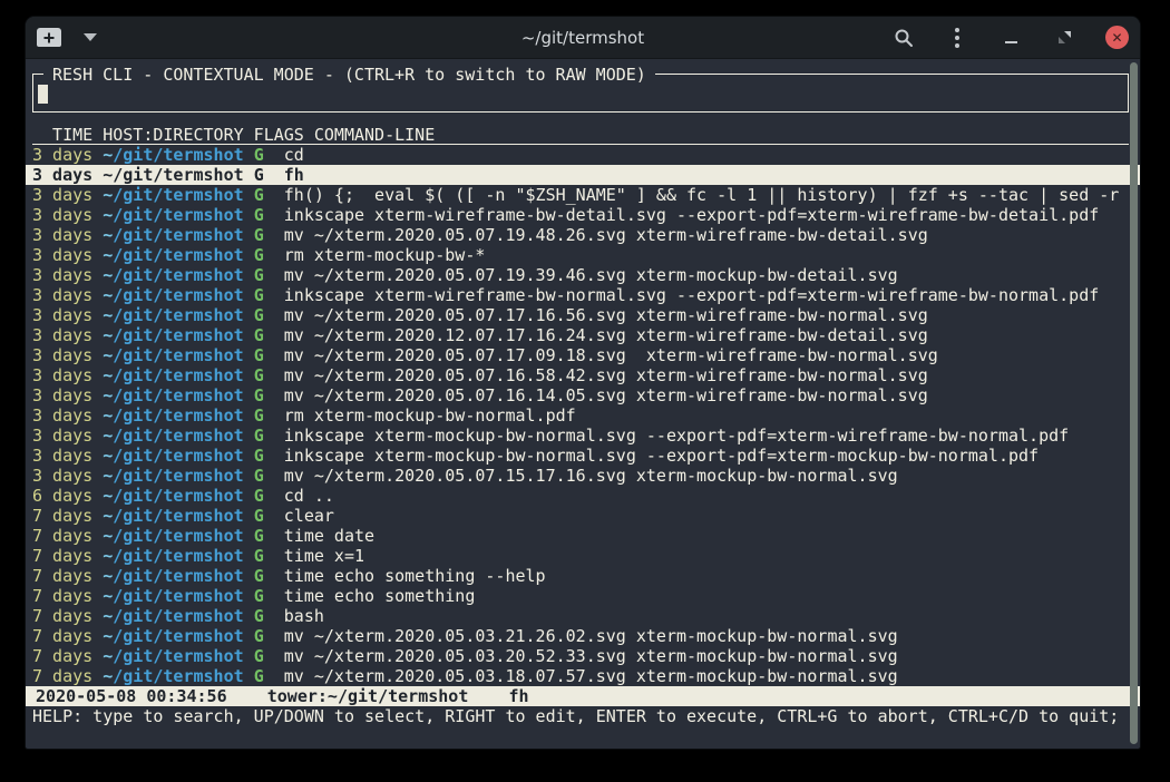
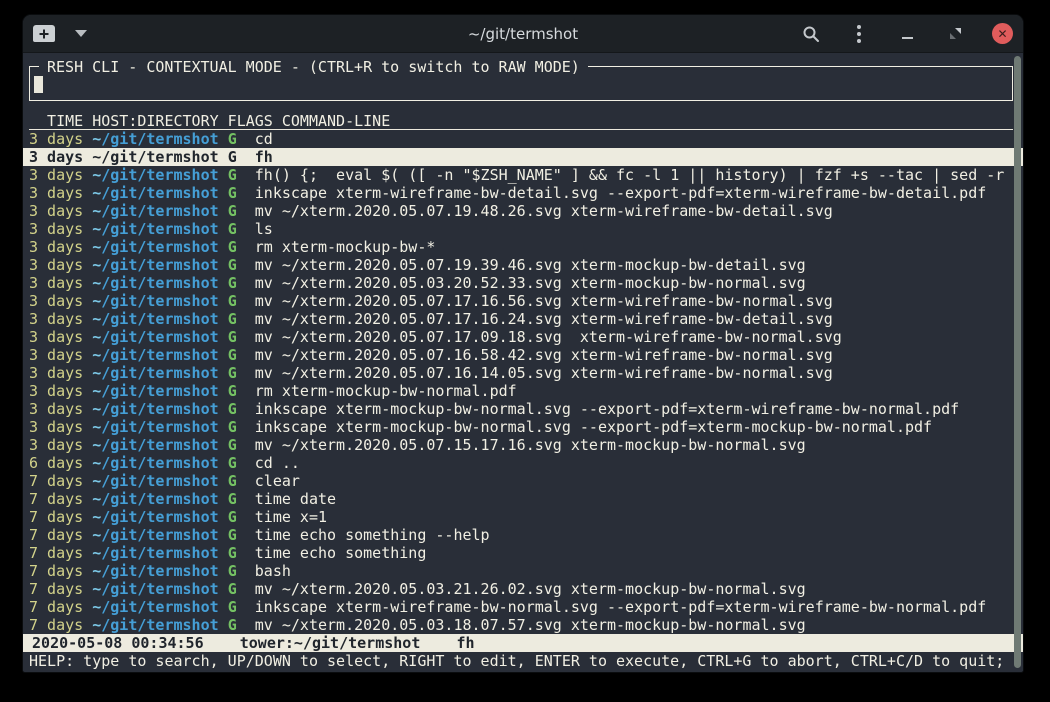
  ~/git/termshot
  ✕
  RESH CLI - CONTEXTUAL MODE - (CTRL+R to switch to RAW MODE)
  TIME HOST:DIRECTORY FLAGS COMMAND-LINE
  3 days ~/git/termshot G cd
  3 days ~/git/termshot G fh
  3 days ~/git/termshot G fh() {; eval $( ([ -n "$ZSH_NAME" ] && fc -l 1 || history) | fzf +s --tac | sed -r
  3 days ~/git/termshot G inkscape xterm-wireframe-bw-detail.svg --export-pdf=xterm-wireframe-bw-detail.pdf
  3 days ~/git/termshot G mv ~/xterm.2020.05.07.19.48.26.svg xterm-wireframe-bw-detail.svg
+ 3 days ~/git/termshot G ls
  3 days ~/git/termshot G rm xterm-mockup-bw-*
  3 days ~/git/termshot G mv ~/xterm.2020.05.07.19.39.46.svg xterm-mockup-bw-detail.svg
- 3 days ~/git/termshot G inkscape xterm-wireframe-bw-normal.svg --export-pdf=xterm-wireframe-bw-normal.pdf
+ 3 days ~/git/termshot G mv ~/xterm.2020.05.03.20.52.33.svg xterm-mockup-bw-normal.svg
  3 days ~/git/termshot G mv ~/xterm.2020.05.07.17.16.56.svg xterm-wireframe-bw-normal.svg
- 3 days ~/git/termshot G mv ~/xterm.2020.12.07.17.16.24.svg xterm-wireframe-bw-detail.svg
+ 3 days ~/git/termshot G mv ~/xterm.2020.05.07.17.16.24.svg xterm-wireframe-bw-detail.svg
  3 days ~/git/termshot G mv ~/xterm.2020.05.07.17.09.18.svg xterm-wireframe-bw-normal.svg
  3 days ~/git/termshot G mv ~/xterm.2020.05.07.16.58.42.svg xterm-wireframe-bw-normal.svg
  3 days ~/git/termshot G mv ~/xterm.2020.05.07.16.14.05.svg xterm-wireframe-bw-normal.svg
  3 days ~/git/termshot G rm xterm-mockup-bw-normal.pdf
  3 days ~/git/termshot G inkscape xterm-mockup-bw-normal.svg --export-pdf=xterm-wireframe-bw-normal.pdf
  3 days ~/git/termshot G inkscape xterm-mockup-bw-normal.svg --export-pdf=xterm-mockup-bw-normal.pdf
  3 days ~/git/termshot G mv ~/xterm.2020.05.07.15.17.16.svg xterm-mockup-bw-normal.svg
  6 days ~/git/termshot G cd ..
  7 days ~/git/termshot G clear
  7 days ~/git/termshot G time date
  7 days ~/git/termshot G time x=1
  7 days ~/git/termshot G time echo something --help
  7 days ~/git/termshot G time echo something
  7 days ~/git/termshot G bash
  7 days ~/git/termshot G mv ~/xterm.2020.05.03.21.26.02.svg xterm-mockup-bw-normal.svg
- 7 days ~/git/termshot G mv ~/xterm.2020.05.03.20.52.33.svg xterm-mockup-bw-normal.svg
+ 7 days ~/git/termshot G inkscape xterm-wireframe-bw-normal.svg --export-pdf=xterm-wireframe-bw-normal.pdf
  7 days ~/git/termshot G mv ~/xterm.2020.05.03.18.07.57.svg xterm-mockup-bw-normal.svg
  2020-05-08 00:34:56 tower:~/git/termshot fh
  HELP: type to search, UP/DOWN to select, RIGHT to edit, ENTER to execute, CTRL+G to abort, CTRL+C/D to quit;
